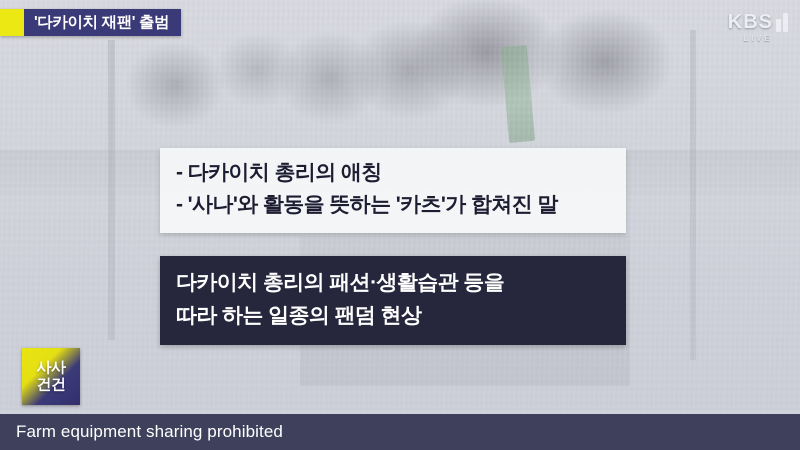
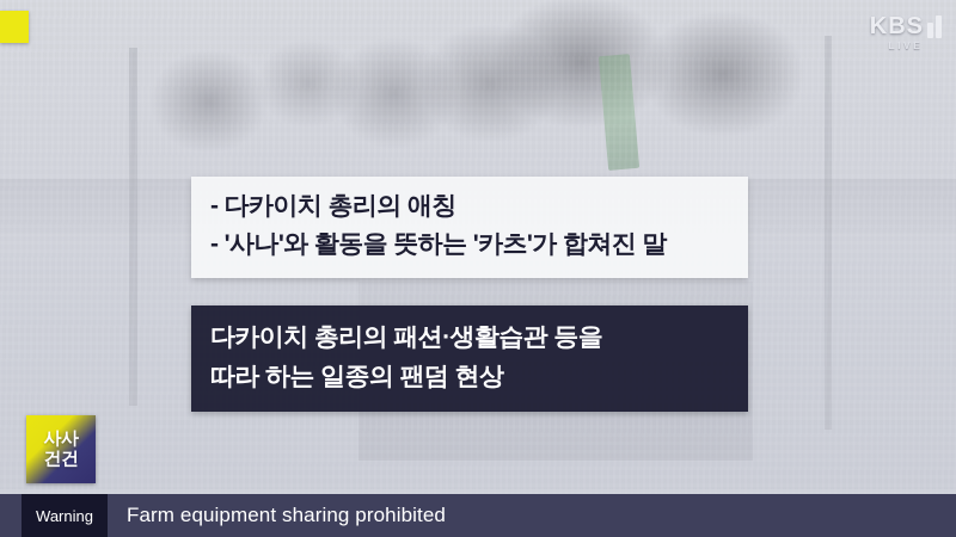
- '다카이치 재팬' 출범
  KBS
  LIVE
  - 다카이치 총리의 애칭
  - '사나'와 활동을 뜻하는 '카츠'가 합쳐진 말
  다카이치 총리의 패션·생활습관 등을
  따라 하는 일종의 팬덤 현상
  사사
  건건
+ Warning
  Farm equipment sharing prohibited
